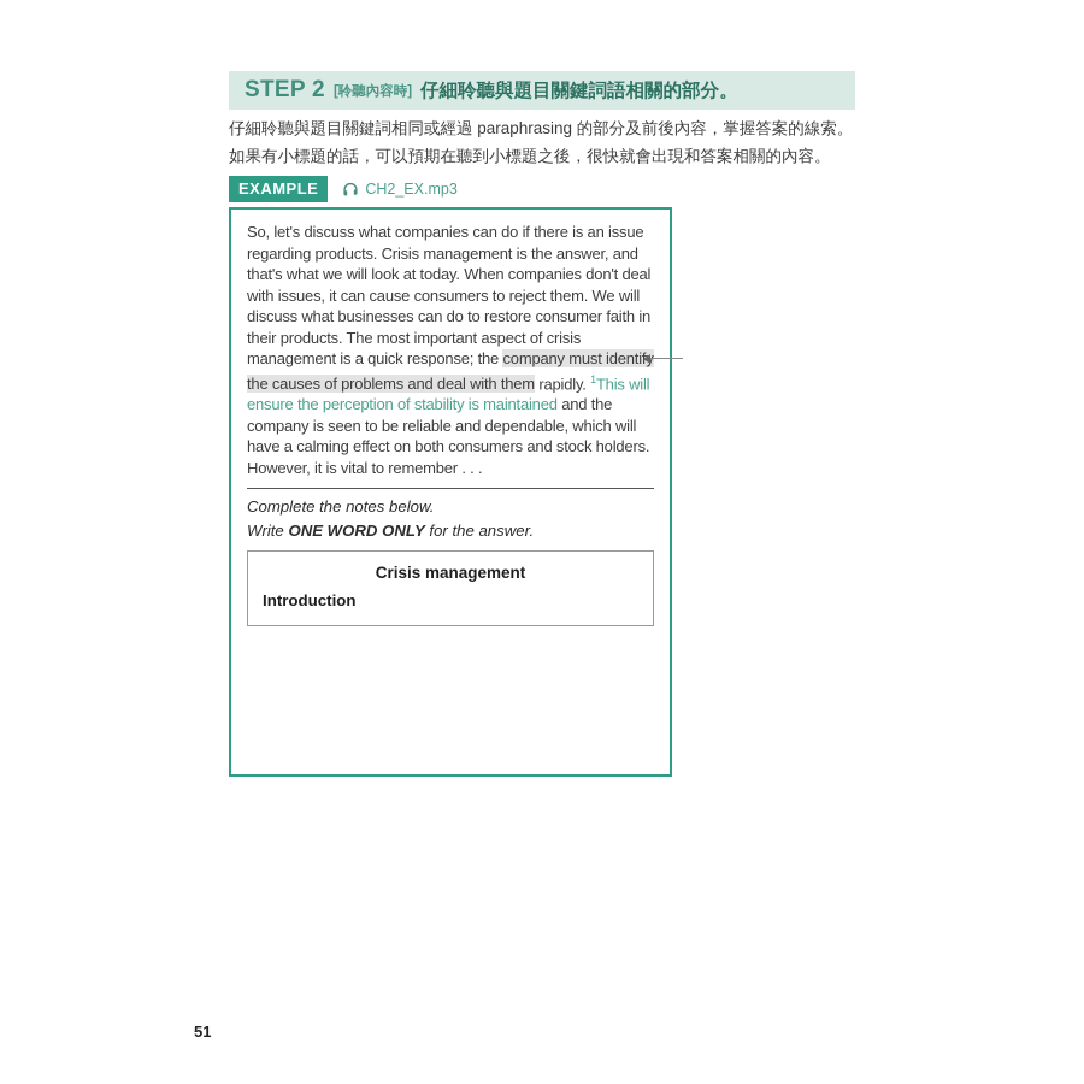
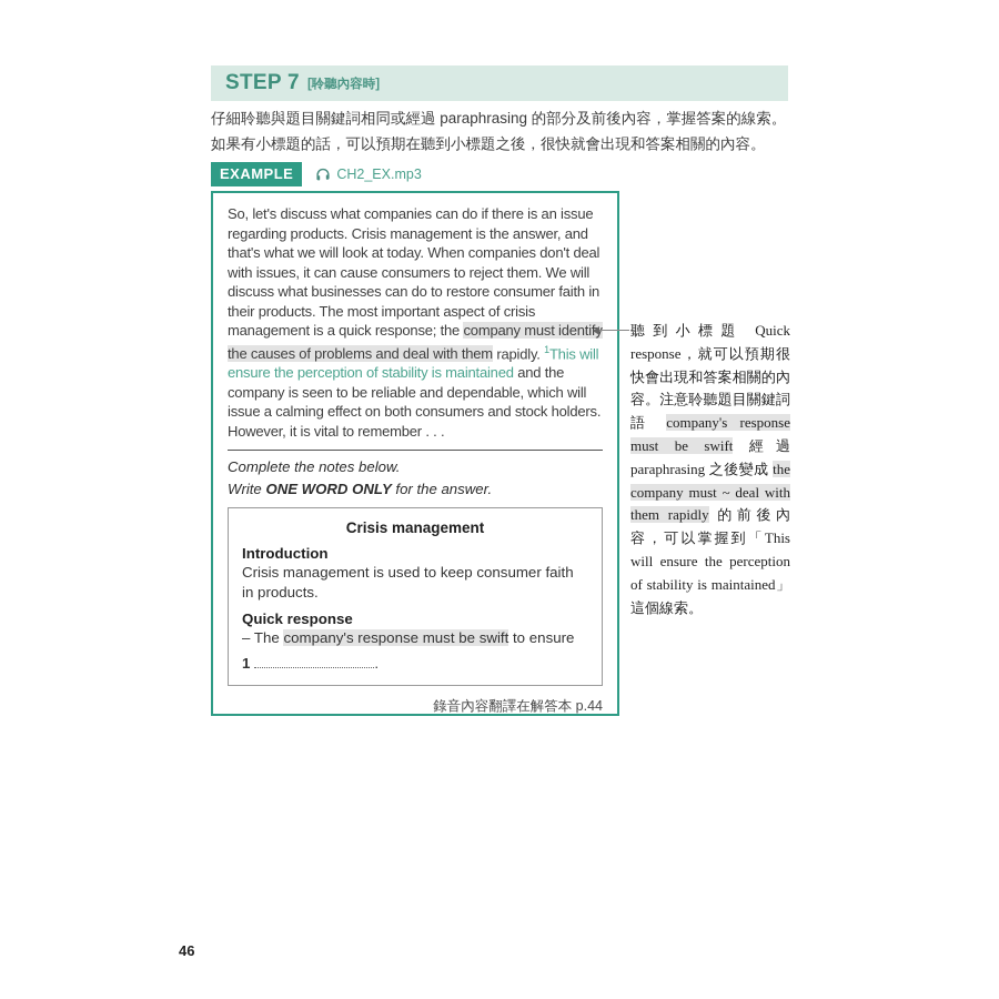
- STEP 2
+ STEP 7
  [聆聽內容時]
- 仔細聆聽與題目關鍵詞語相關的部分。
  仔細聆聽與題目關鍵詞相同或經過 paraphrasing 的部分及前後內容，掌握答案的線索。如果有小標題的話，可以預期在聽到小標題之後，很快就會出現和答案相關的內容。
  EXAMPLE
  CH2_EX.mp3
- So, let's discuss what companies can do if there is an issue regarding products. Crisis management is the answer, and that's what we will look at today. When companies don't deal with issues, it can cause consumers to reject them. We will discuss what businesses can do to restore consumer faith in their products. The most important aspect of crisis management is a quick response; the company must identify the causes of problems and deal with them rapidly. 1This will ensure the perception of stability is maintained and the company is seen to be reliable and dependable, which will have a calming effect on both consumers and stock holders. However, it is vital to remember . . .
+ So, let's discuss what companies can do if there is an issue regarding products. Crisis management is the answer, and that's what we will look at today. When companies don't deal with issues, it can cause consumers to reject them. We will discuss what businesses can do to restore consumer faith in their products. The most important aspect of crisis management is a quick response; the company must identify the causes of problems and deal with them rapidly. 1This will ensure the perception of stability is maintained and the company is seen to be reliable and dependable, which will issue a calming effect on both consumers and stock holders. However, it is vital to remember . . .
  Complete the notes below.
  Write ONE WORD ONLY for the answer.
  Crisis management
  Introduction
+ Crisis management is used to keep consumer faith in products.
+ Quick response
+ – The company's response must be swift to ensure
+ 1 .
+ 錄音內容翻譯在解答本 p.44
+ 聽到小標題 Quick response，就可以預期很快會出現和答案相關的內容。注意聆聽題目關鍵詞語 company's response must be swift 經過 paraphrasing 之後變成 the company must ~ deal with them rapidly 的前後內容，可以掌握到「This will ensure the perception of stability is maintained」這個線索。
- 51
+ 46
